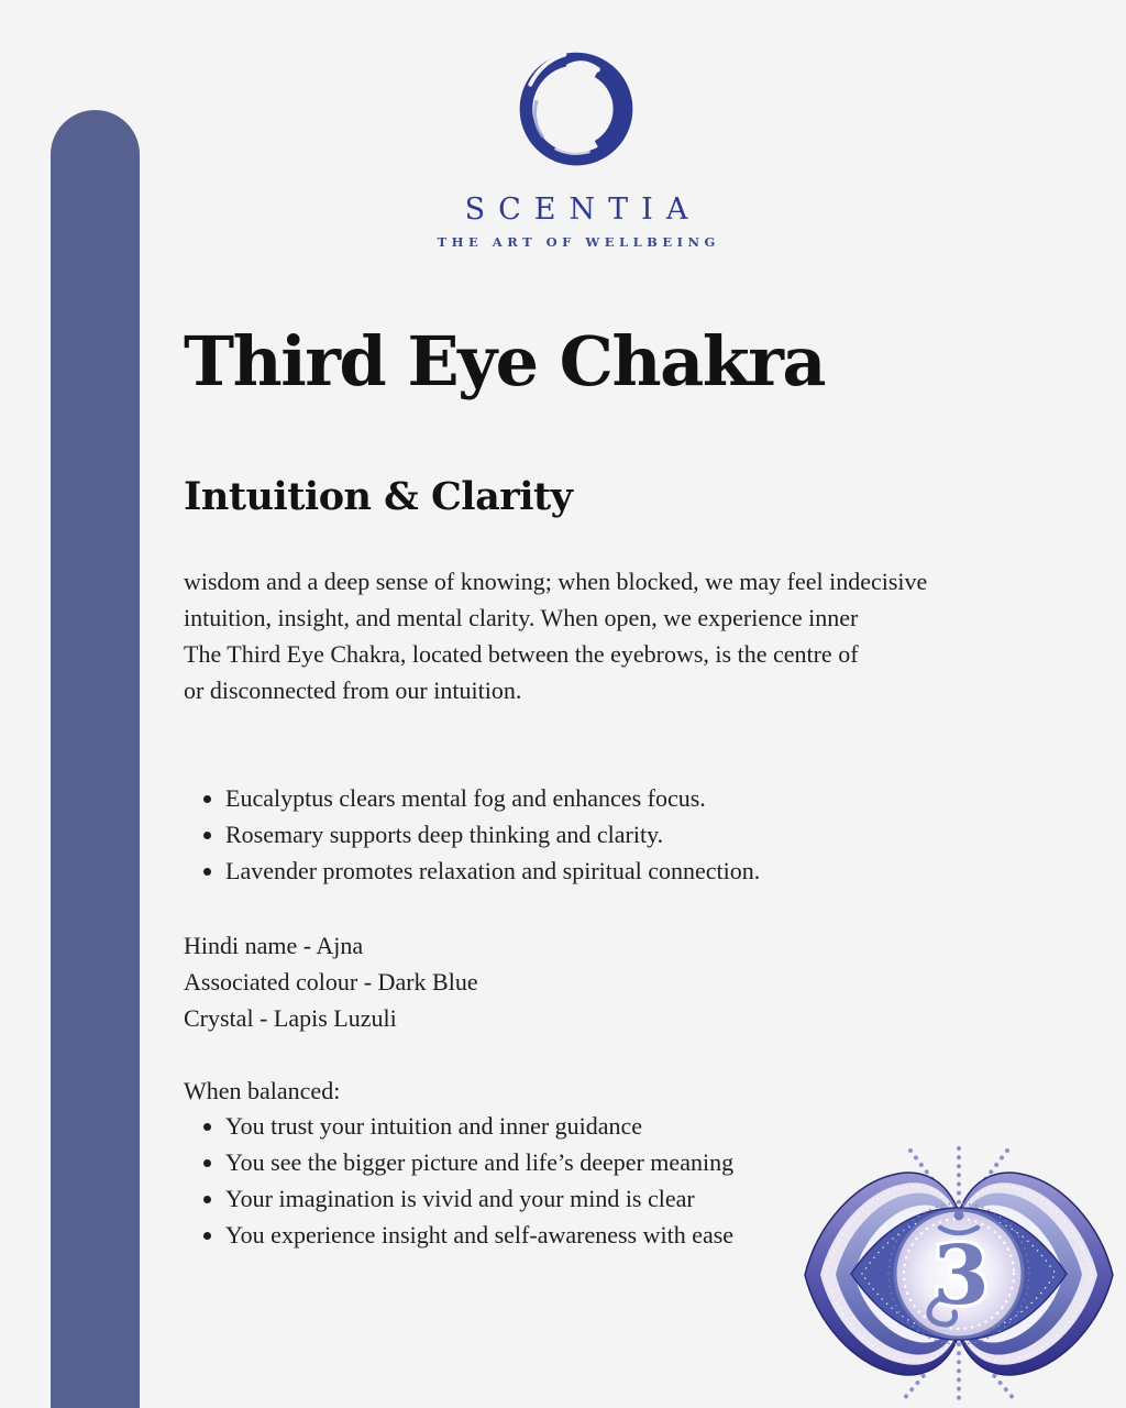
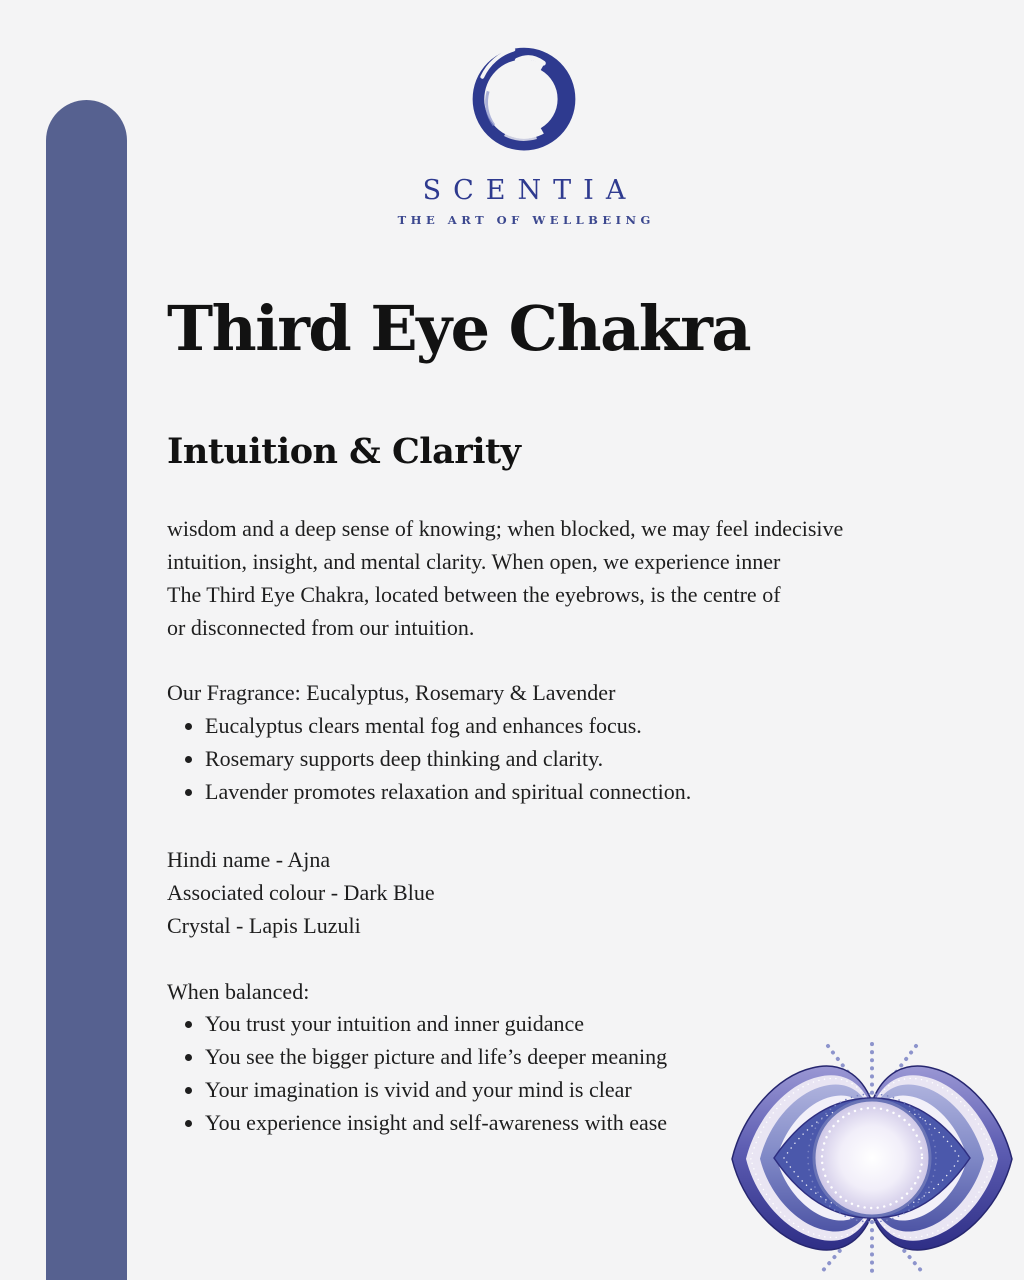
  SCENTIA
  THE ART OF WELLBEING
  Third Eye Chakra
  Intuition & Clarity
  wisdom and a deep sense of knowing; when blocked, we may feel indecisive
  intuition, insight, and mental clarity. When open, we experience inner
  The Third Eye Chakra, located between the eyebrows, is the centre of
  or disconnected from our intuition.
+ Our Fragrance: Eucalyptus, Rosemary & Lavender
  Eucalyptus clears mental fog and enhances focus.
  Rosemary supports deep thinking and clarity.
  Lavender promotes relaxation and spiritual connection.
  Hindi name - Ajna
  Associated colour - Dark Blue
  Crystal - Lapis Luzuli
  When balanced:
  You trust your intuition and inner guidance
  You see the bigger picture and life’s deeper meaning
  Your imagination is vivid and your mind is clear
  You experience insight and self-awareness with ease
- 3
